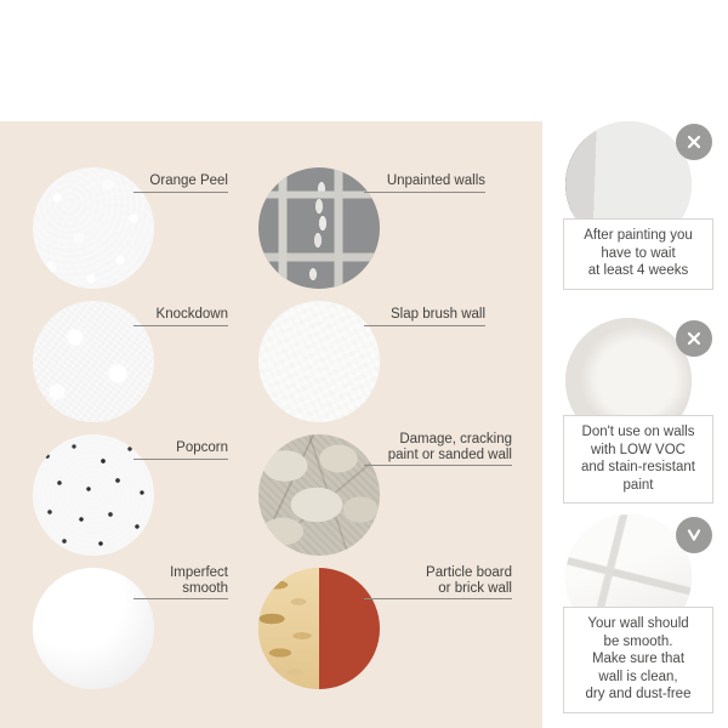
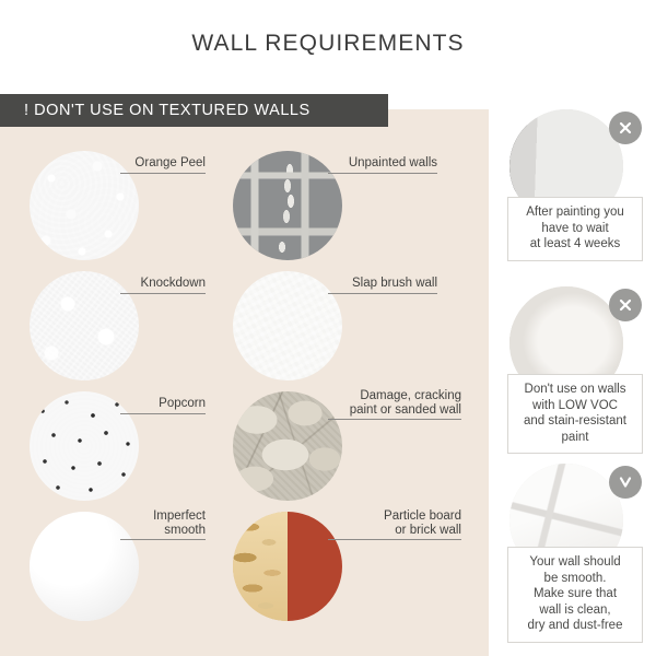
+ WALL REQUIREMENTS
+ ! DON'T USE ON TEXTURED WALLS
  Orange Peel
  Unpainted walls
  Knockdown
  Slap brush wall
  Popcorn
  Damage, cracking
  paint or sanded wall
  Imperfect
  smooth
  Particle board
  or brick wall
  After painting you
  have to wait
  at least 4 weeks
  Don't use on walls
  with LOW VOC
  and stain-resistant
  paint
  Your wall should
  be smooth.
  Make sure that
  wall is clean,
  dry and dust-free
